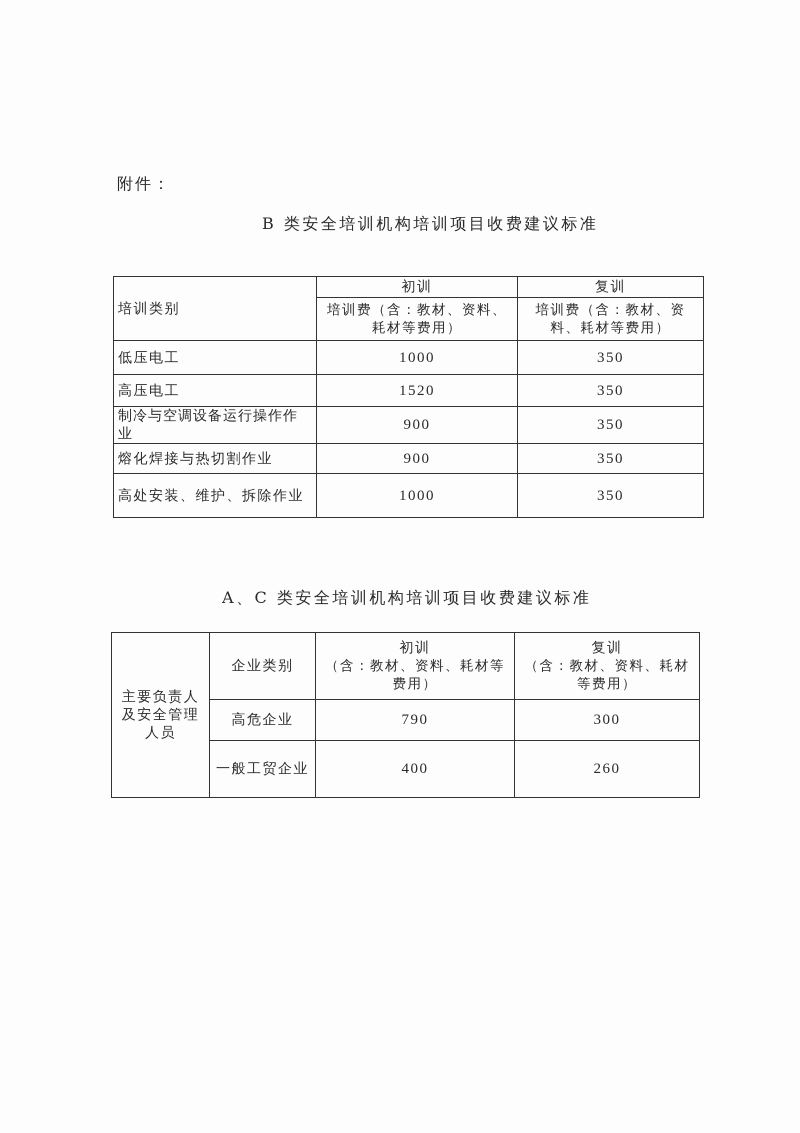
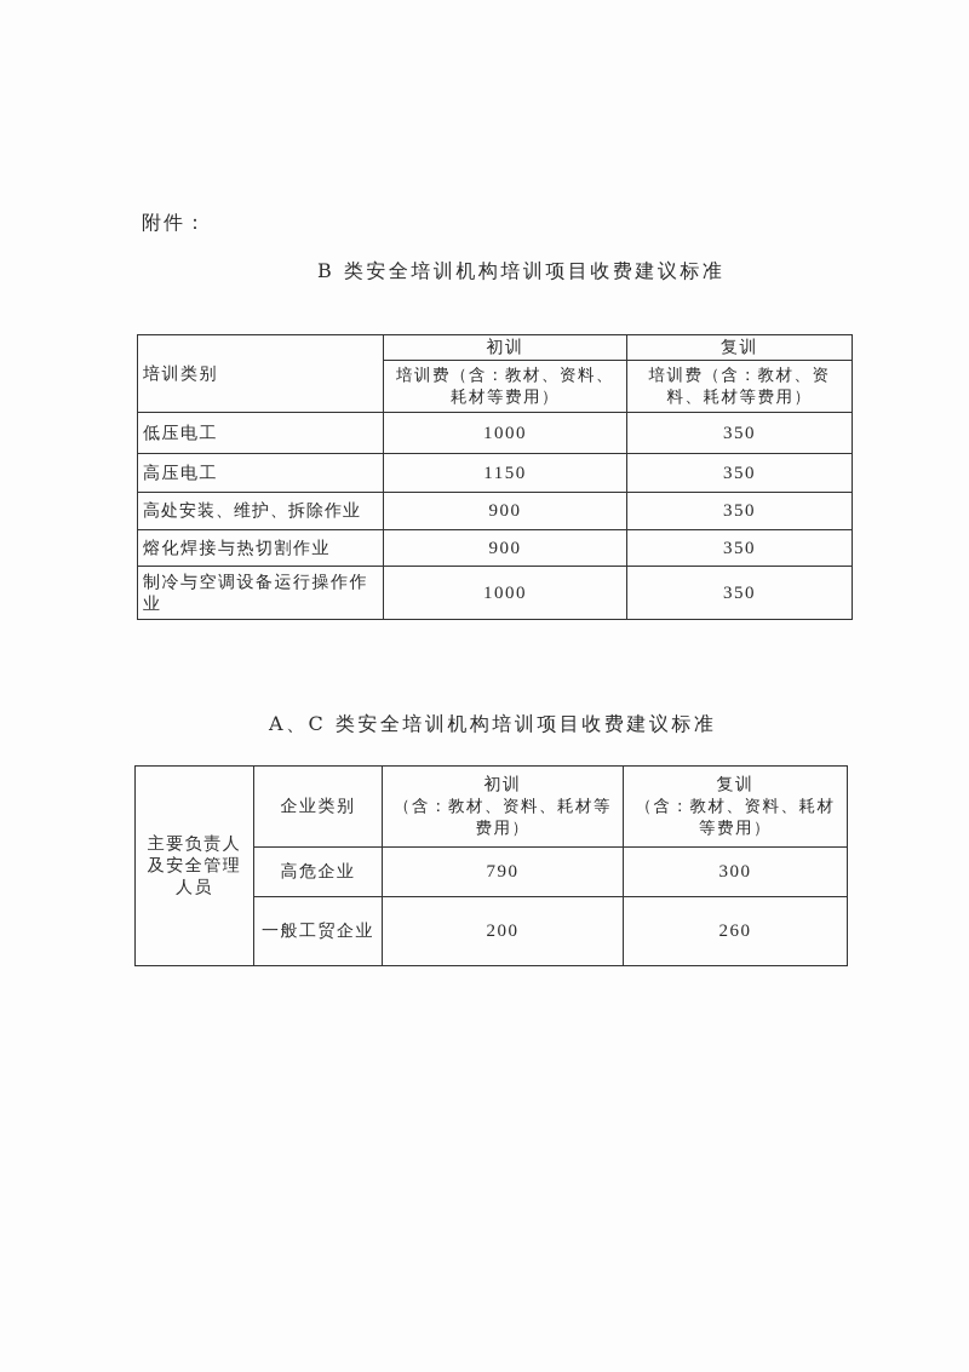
  附件：
  B 类安全培训机构培训项目收费建议标准
  培训类别	初训	复训
  培训费（含：教材、资料、耗材等费用）	培训费（含：教材、资料、耗材等费用）
  低压电工	1000	350
- 高压电工	1520	350
+ 高压电工	1150	350
- 制冷与空调设备运行操作作业	900	350
+ 高处安装、维护、拆除作业	900	350
  熔化焊接与热切割作业	900	350
- 高处安装、维护、拆除作业	1000	350
+ 制冷与空调设备运行操作作业	1000	350
  A、C 类安全培训机构培训项目收费建议标准
  主要负责人及安全管理人员	企业类别	初训 （含：教材、资料、耗材等费用）	复训 （含：教材、资料、耗材等费用）
  高危企业	790	300
- 一般工贸企业	400	260
+ 一般工贸企业	200	260
